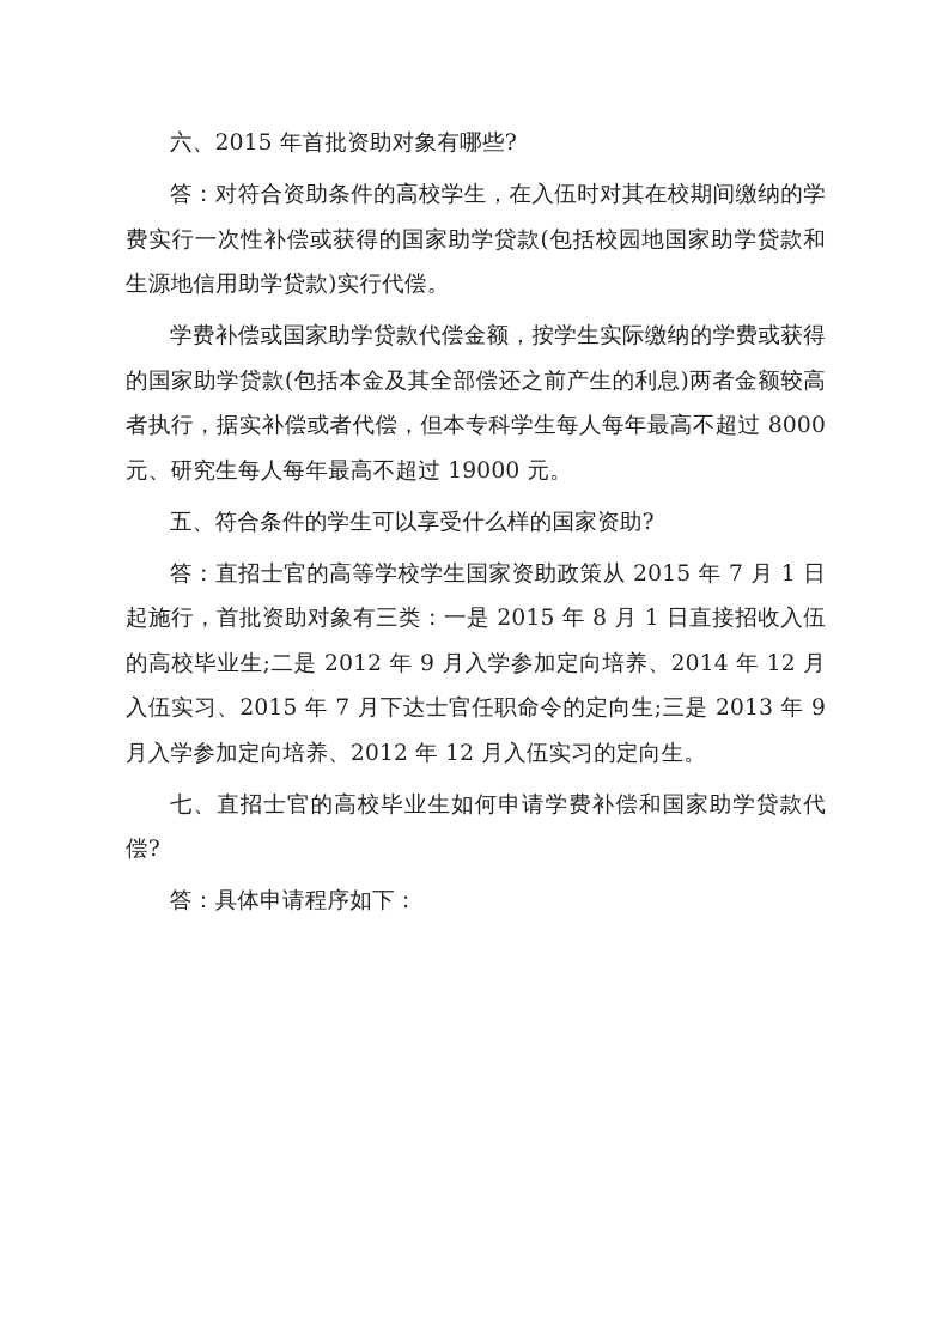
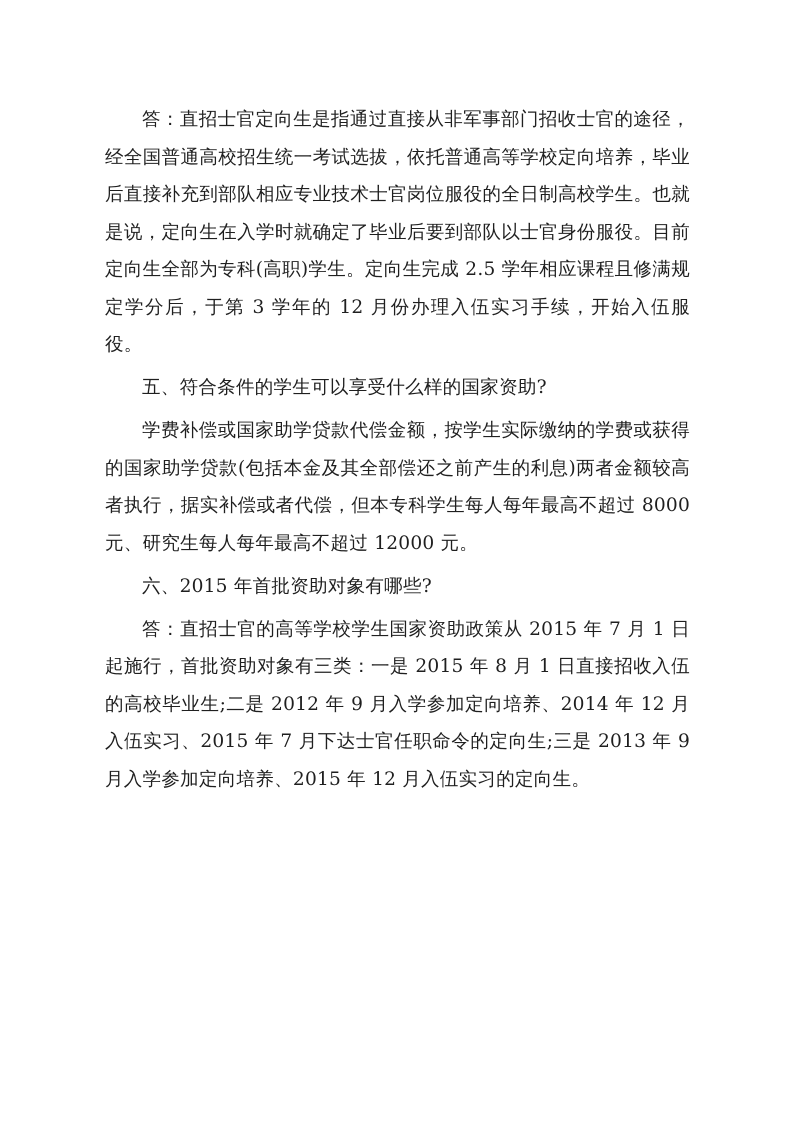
+ 答：直招士官定向生是指通过直接从非军事部门招收士官的途径，经全国普通高校招生统一考试选拔，依托普通高等学校定向培养，毕业后直接补充到部队相应专业技术士官岗位服役的全日制高校学生。也就是说，定向生在入学时就确定了毕业后要到部队以士官身份服役。目前定向生全部为专科(高职)学生。定向生完成 2.5 学年相应课程且修满规定学分后，于第 3 学年的 12 月份办理入伍实习手续，开始入伍服役。
- 六、2015 年首批资助对象有哪些?
+ 五、符合条件的学生可以享受什么样的国家资助?
- 答：对符合资助条件的高校学生，在入伍时对其在校期间缴纳的学费实行一次性补偿或获得的国家助学贷款(包括校园地国家助学贷款和生源地信用助学贷款)实行代偿。
- 学费补偿或国家助学贷款代偿金额，按学生实际缴纳的学费或获得的国家助学贷款(包括本金及其全部偿还之前产生的利息)两者金额较高者执行，据实补偿或者代偿，但本专科学生每人每年最高不超过 8000 元、研究生每人每年最高不超过 19000 元。
+ 学费补偿或国家助学贷款代偿金额，按学生实际缴纳的学费或获得的国家助学贷款(包括本金及其全部偿还之前产生的利息)两者金额较高者执行，据实补偿或者代偿，但本专科学生每人每年最高不超过 8000 元、研究生每人每年最高不超过 12000 元。
- 五、符合条件的学生可以享受什么样的国家资助?
+ 六、2015 年首批资助对象有哪些?
- 答：直招士官的高等学校学生国家资助政策从 2015 年 7 月 1 日起施行，首批资助对象有三类：一是 2015 年 8 月 1 日直接招收入伍的高校毕业生;二是 2012 年 9 月入学参加定向培养、2014 年 12 月入伍实习、2015 年 7 月下达士官任职命令的定向生;三是 2013 年 9 月入学参加定向培养、2012 年 12 月入伍实习的定向生。
+ 答：直招士官的高等学校学生国家资助政策从 2015 年 7 月 1 日起施行，首批资助对象有三类：一是 2015 年 8 月 1 日直接招收入伍的高校毕业生;二是 2012 年 9 月入学参加定向培养、2014 年 12 月入伍实习、2015 年 7 月下达士官任职命令的定向生;三是 2013 年 9 月入学参加定向培养、2015 年 12 月入伍实习的定向生。
- 七、直招士官的高校毕业生如何申请学费补偿和国家助学贷款代偿?
- 答：具体申请程序如下：
